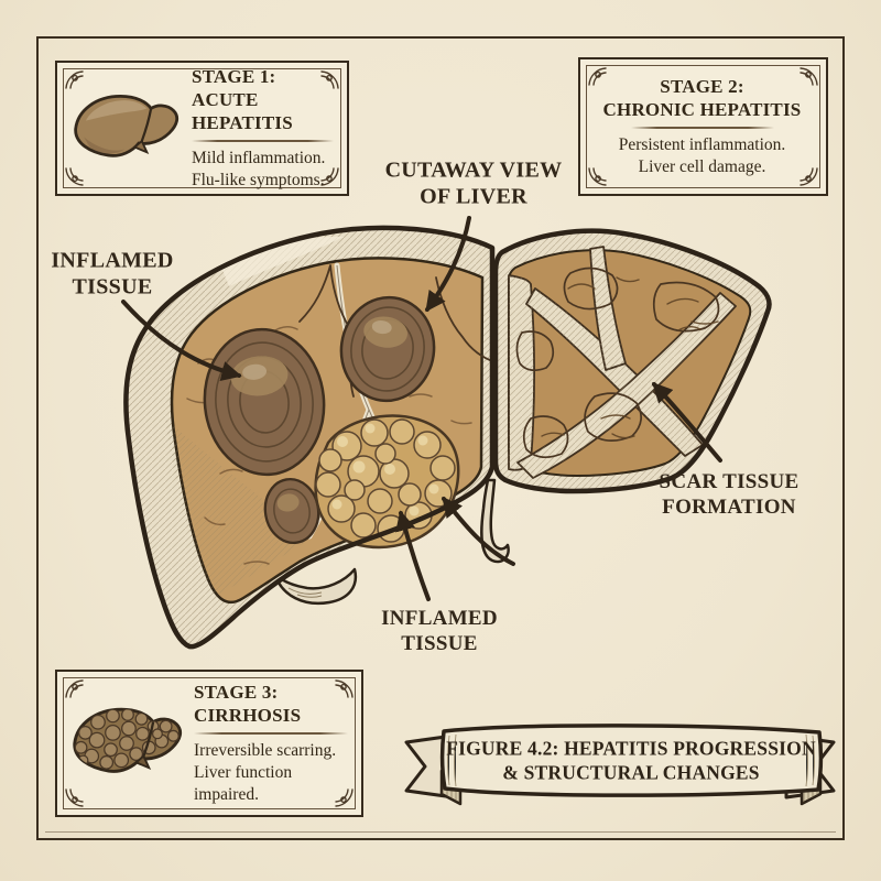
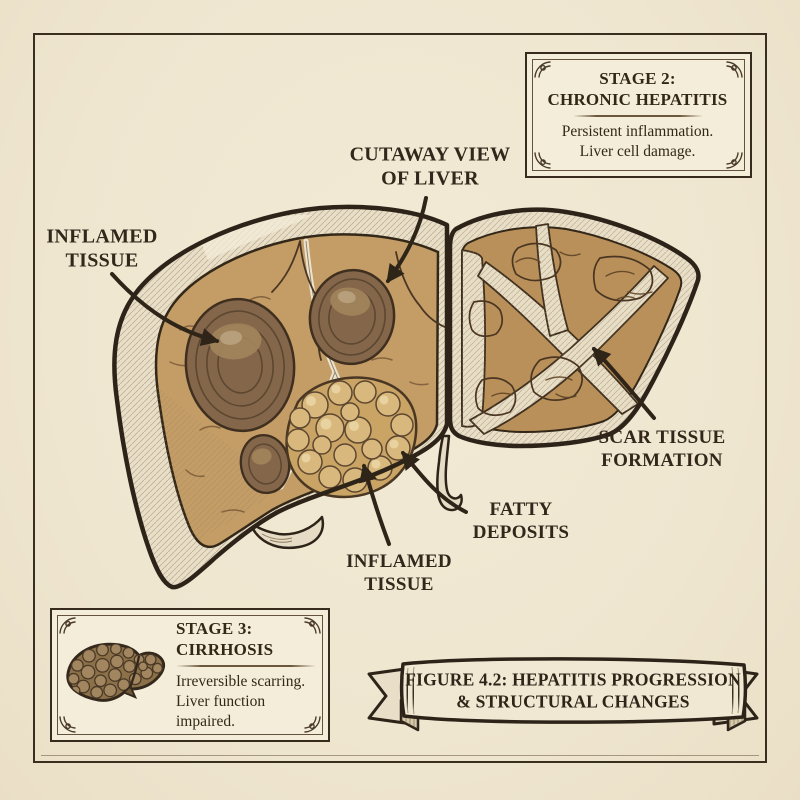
- STAGE 1:
- ACUTE HEPATITIS
- Mild inflammation.
- Flu-like symptoms.
  STAGE 2:
  CHRONIC HEPATITIS
  Persistent inflammation.
  Liver cell damage.
  STAGE 3:
  CIRRHOSIS
  Irreversible scarring.
  Liver function
  impaired.
  CUTAWAY VIEW
  OF LIVER
  INFLAMED
  TISSUE
  SCAR TISSUE
  FORMATION
+ FATTY
+ DEPOSITS
  INFLAMED
  TISSUE
  FIGURE 4.2: HEPATITIS PROGRESSION
  & STRUCTURAL CHANGES
